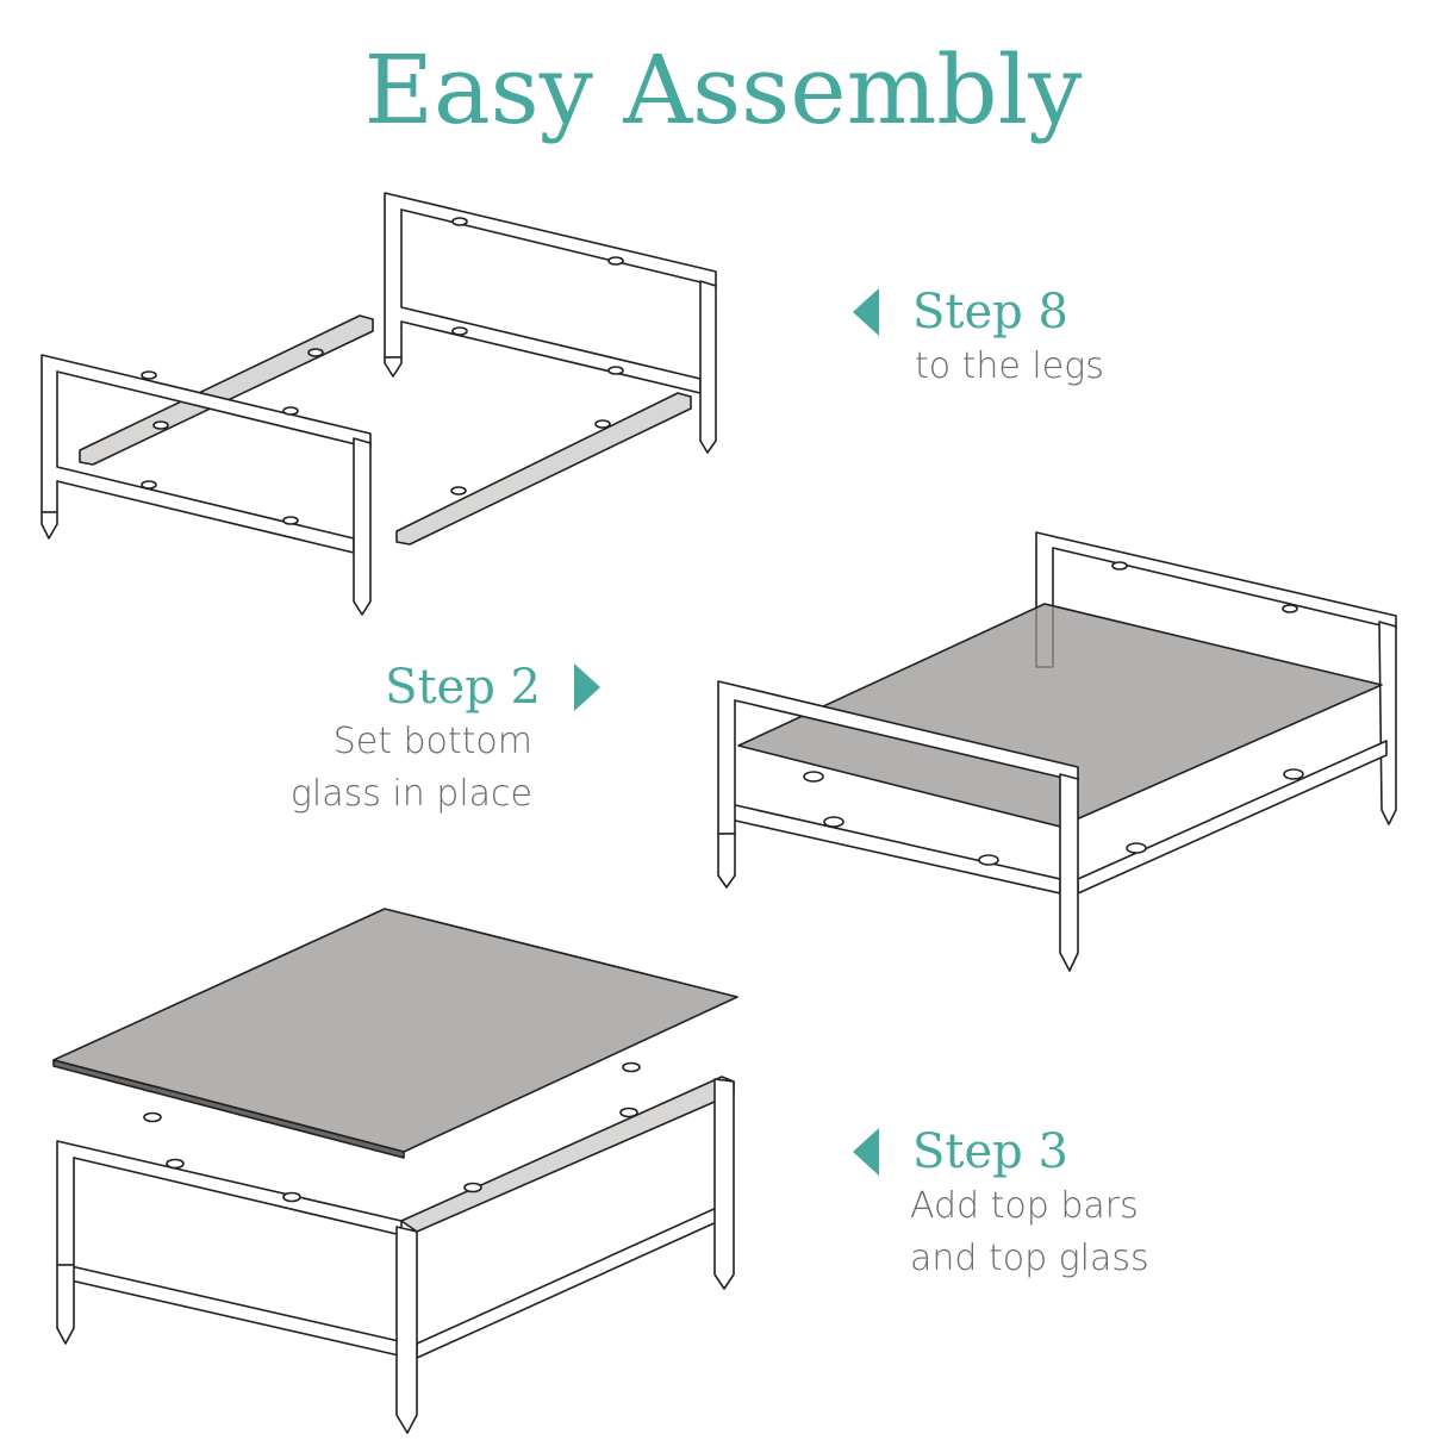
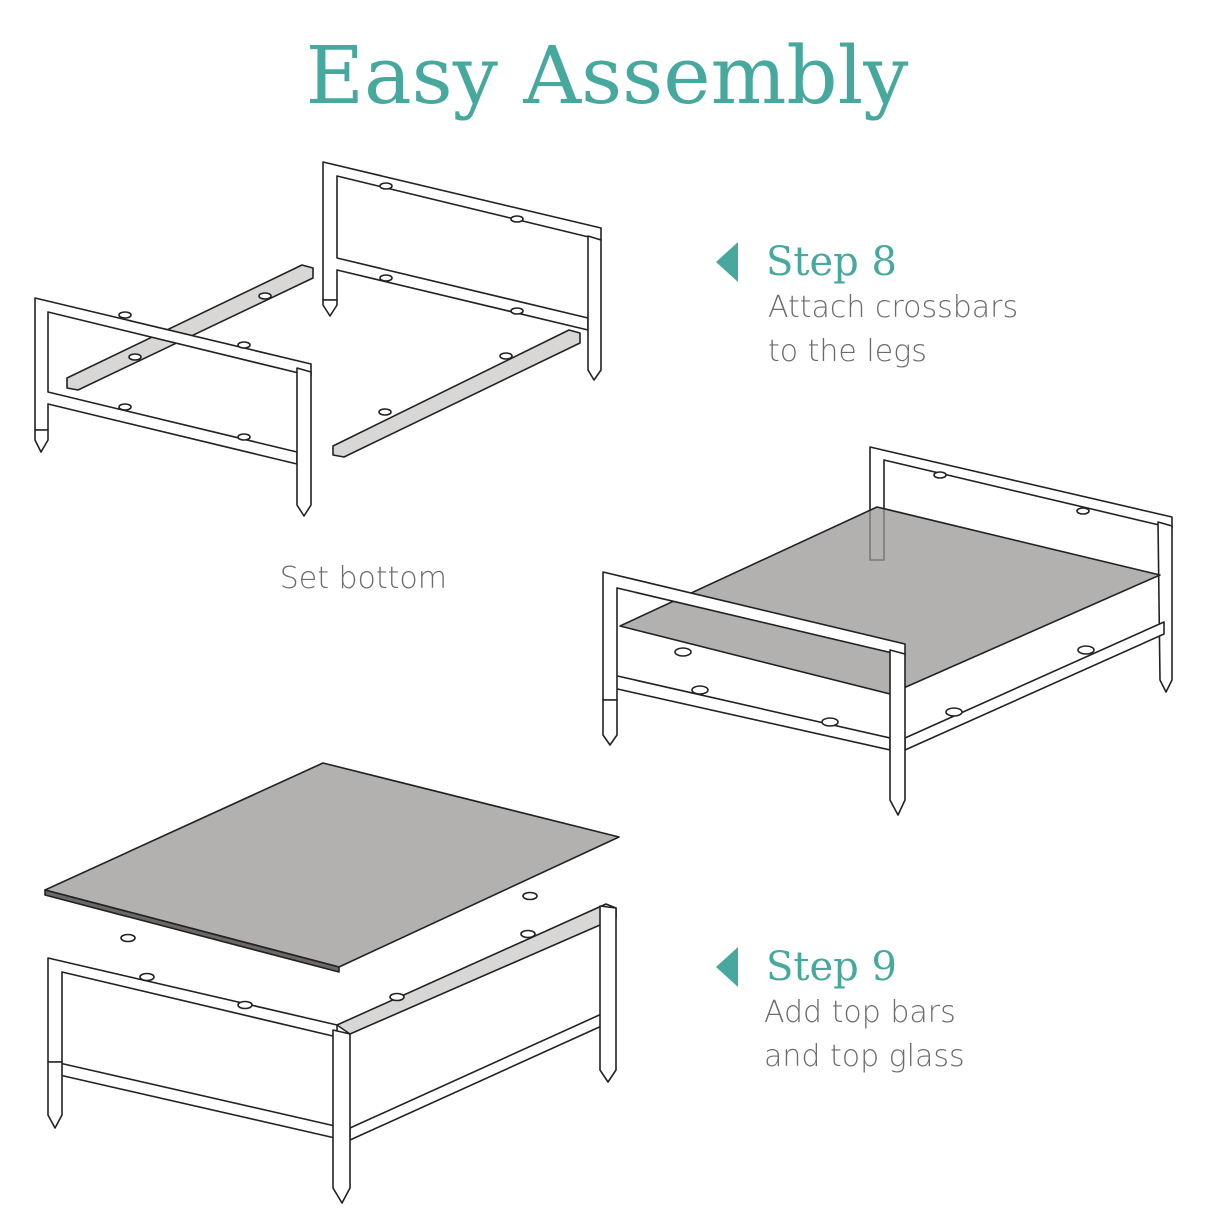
  Easy Assembly
  Step 8
+ Attach crossbars
  to the legs
- Step 2
  Set bottom
- glass in place
- Step 3
+ Step 9
  Add top bars
  and top glass
